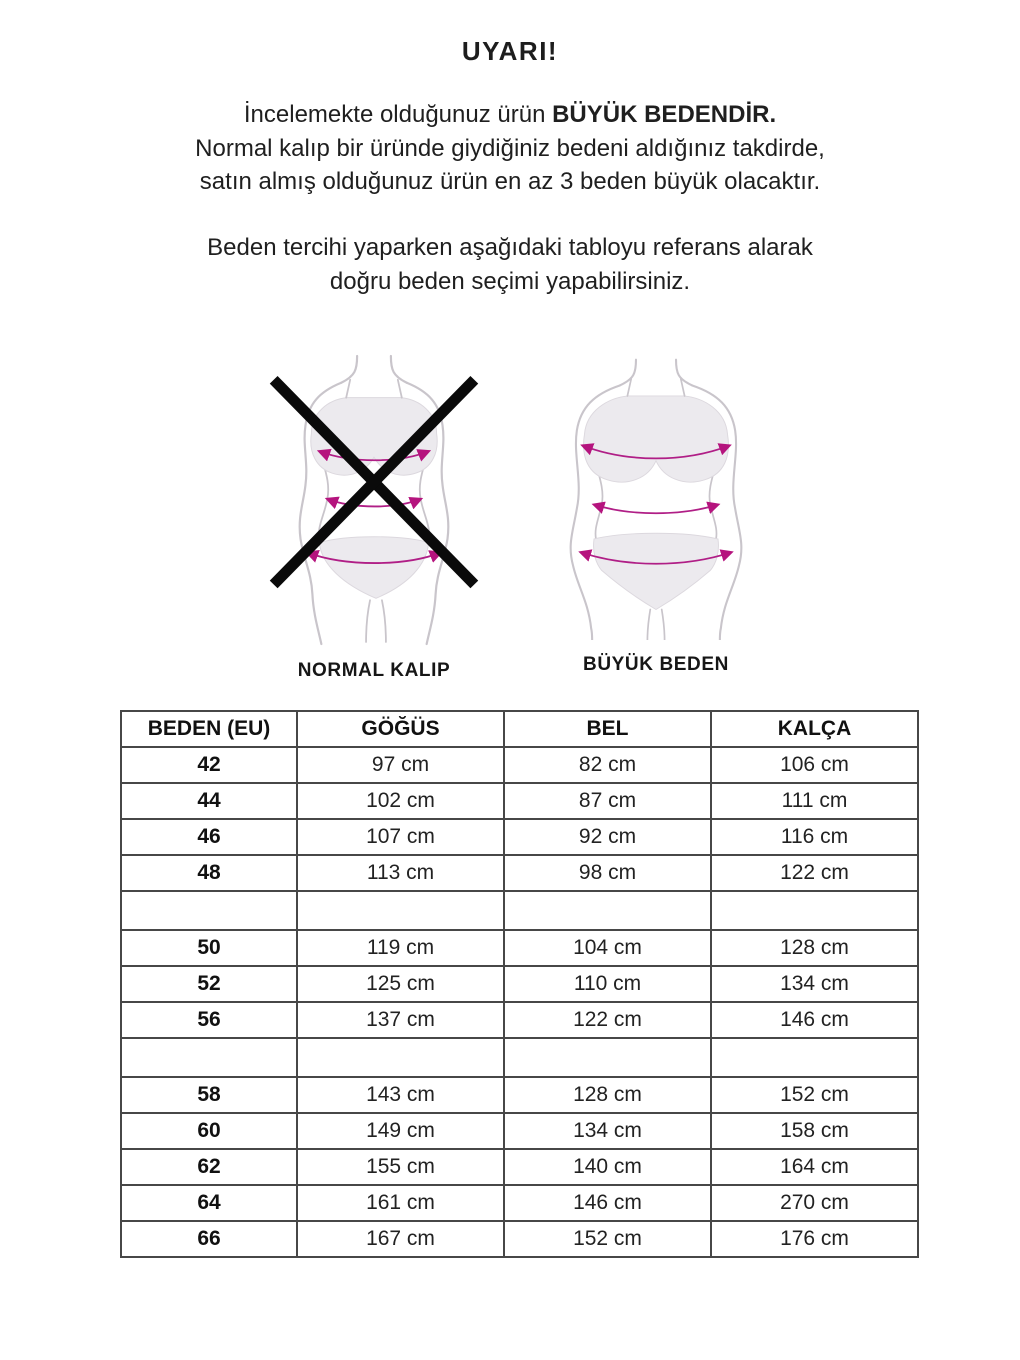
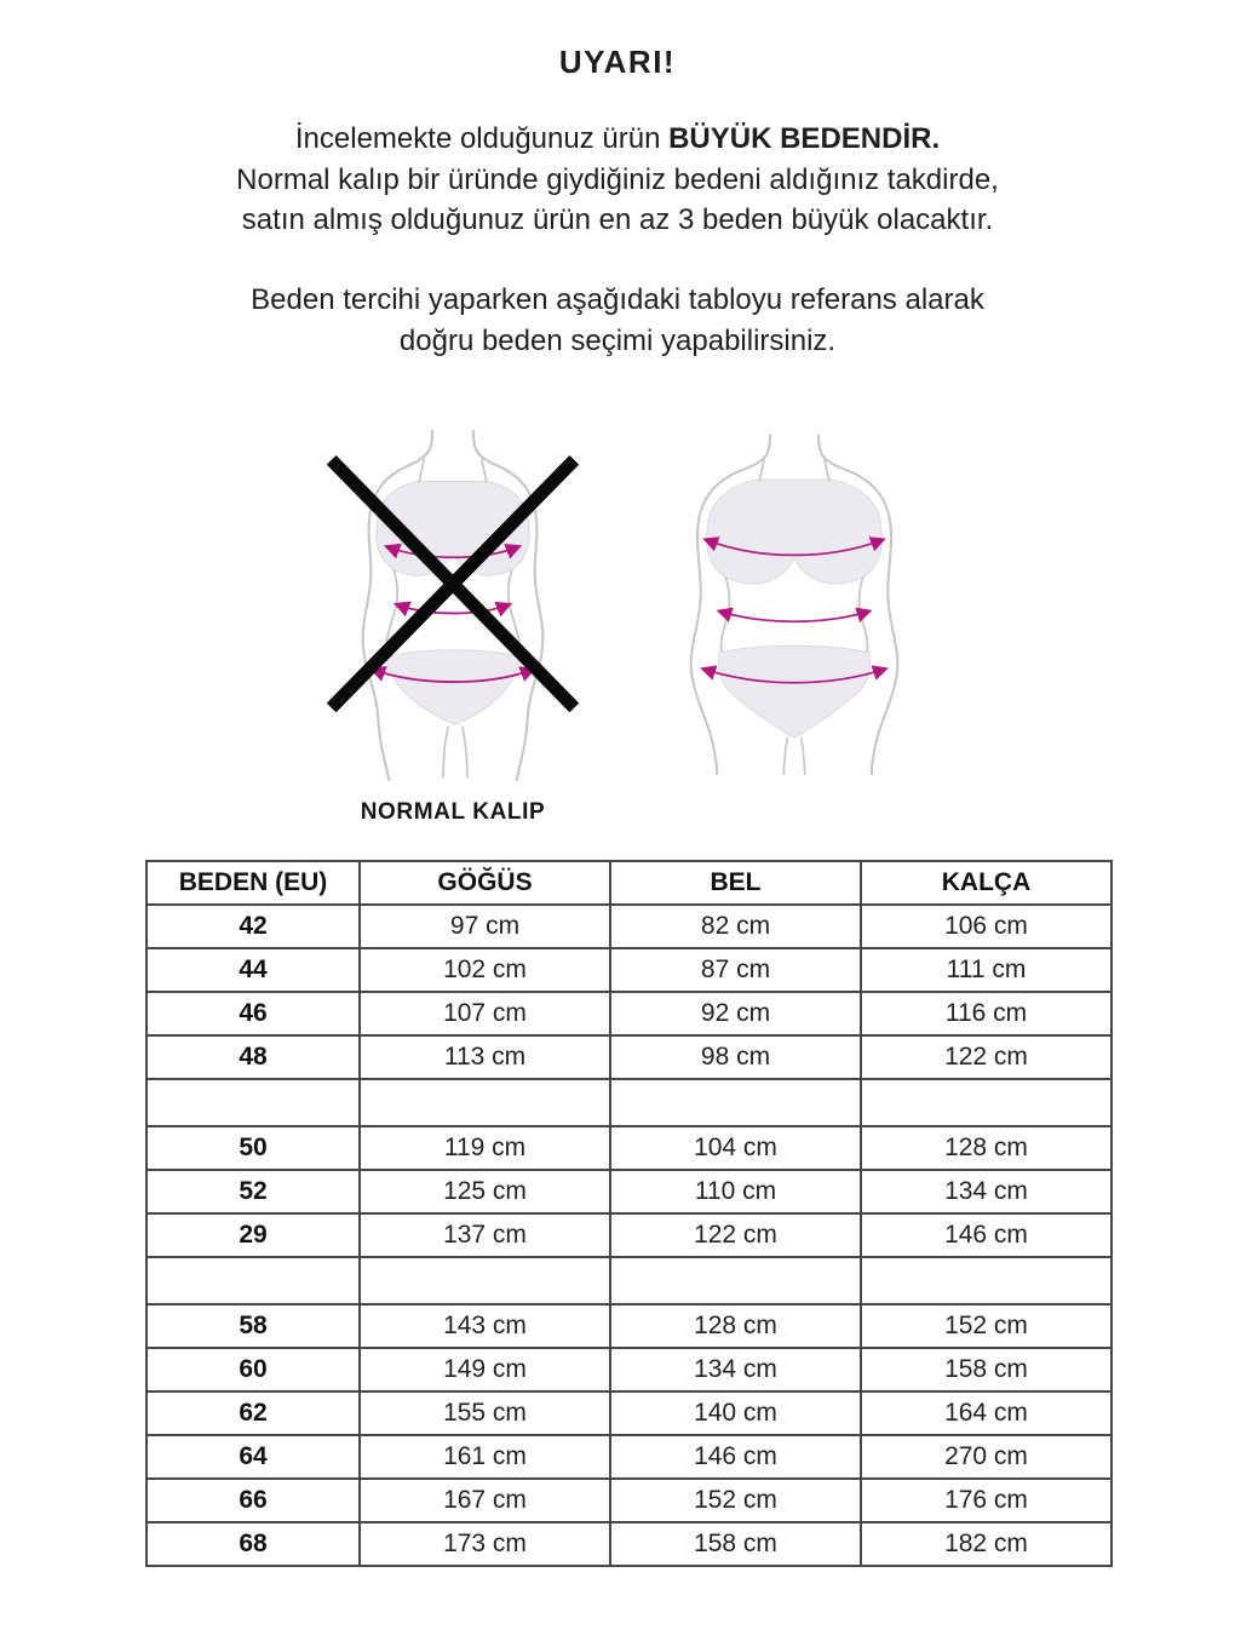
  UYARI!
  İncelemekte olduğunuz ürün BÜYÜK BEDENDİR.
  Normal kalıp bir üründe giydiğiniz bedeni aldığınız takdirde,
  satın almış olduğunuz ürün en az 3 beden büyük olacaktır.
  Beden tercihi yaparken aşağıdaki tabloyu referans alarak
  doğru beden seçimi yapabilirsiniz.
  NORMAL KALIP
- BÜYÜK BEDEN
  BEDEN (EU)	GÖĞÜS	BEL	KALÇA
  42	97 cm	82 cm	106 cm
  44	102 cm	87 cm	111 cm
  46	107 cm	92 cm	116 cm
  48	113 cm	98 cm	122 cm
  50	119 cm	104 cm	128 cm
  52	125 cm	110 cm	134 cm
- 56	137 cm	122 cm	146 cm
+ 29	137 cm	122 cm	146 cm
  58	143 cm	128 cm	152 cm
  60	149 cm	134 cm	158 cm
  62	155 cm	140 cm	164 cm
  64	161 cm	146 cm	270 cm
  66	167 cm	152 cm	176 cm
+ 68	173 cm	158 cm	182 cm
